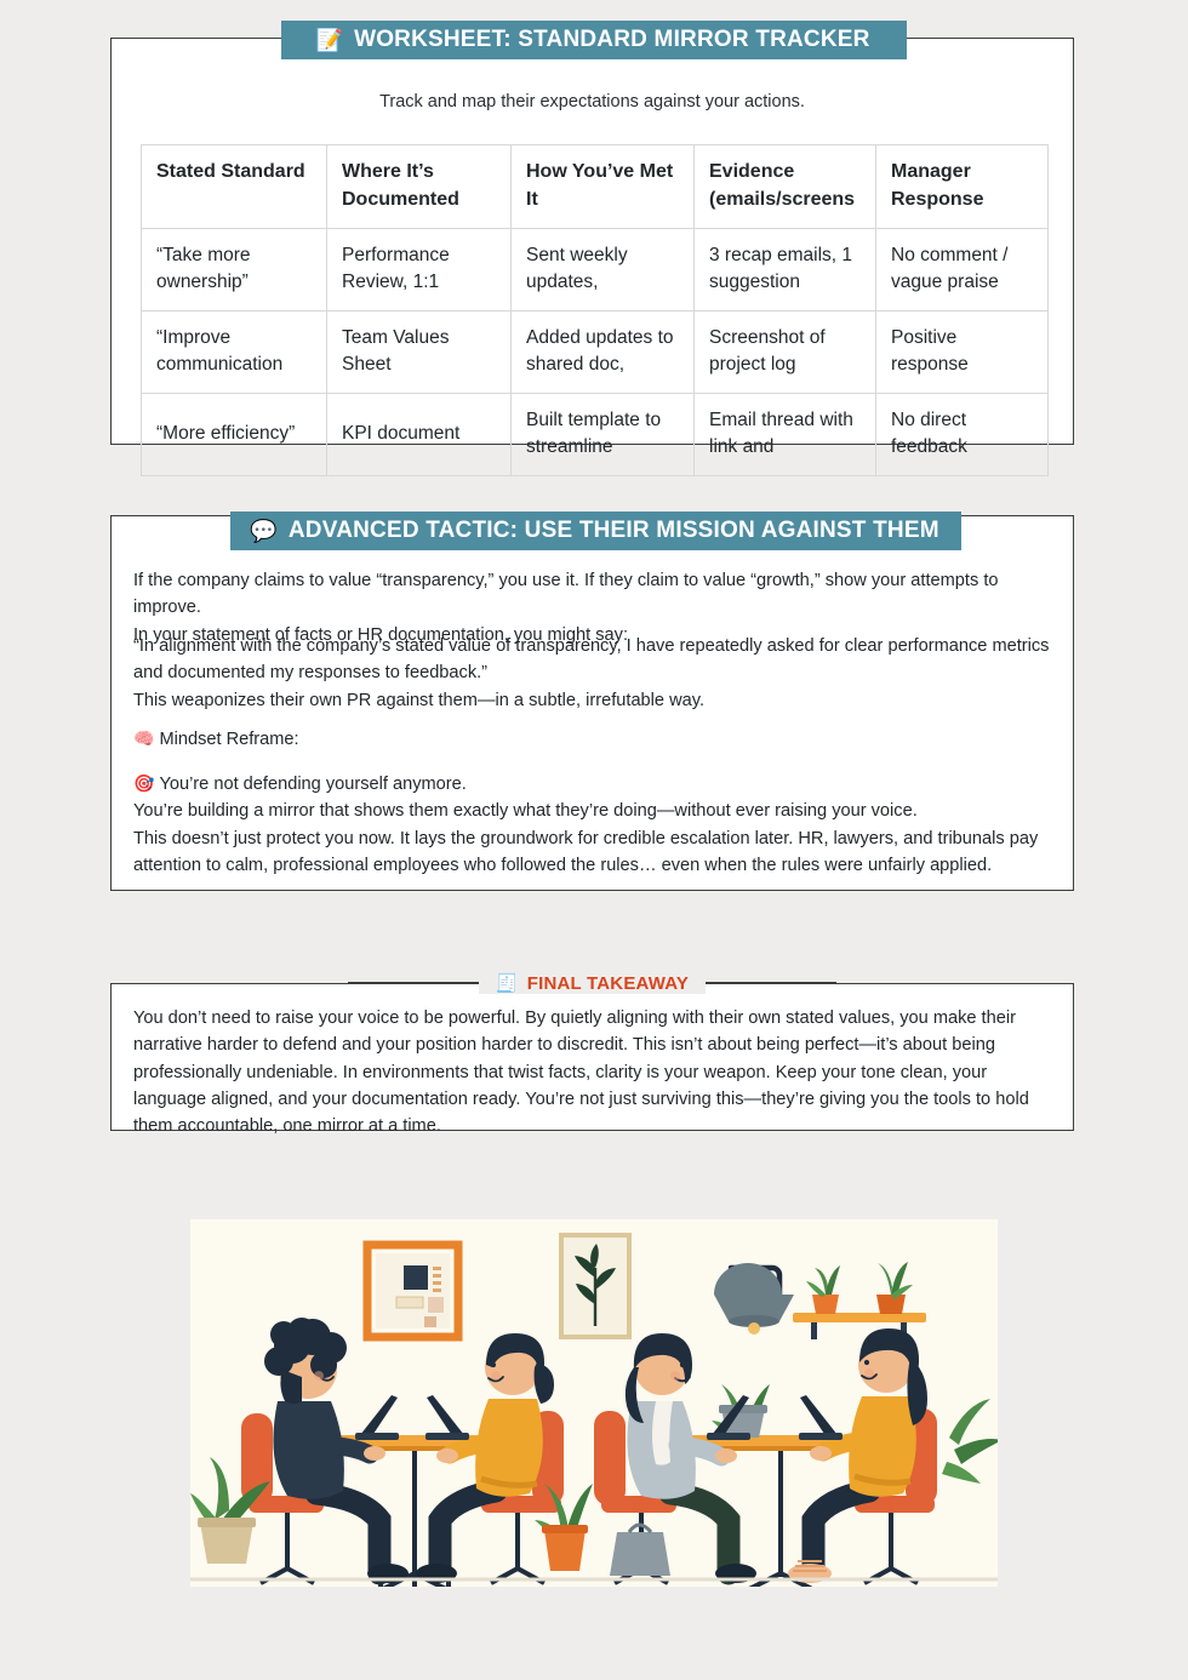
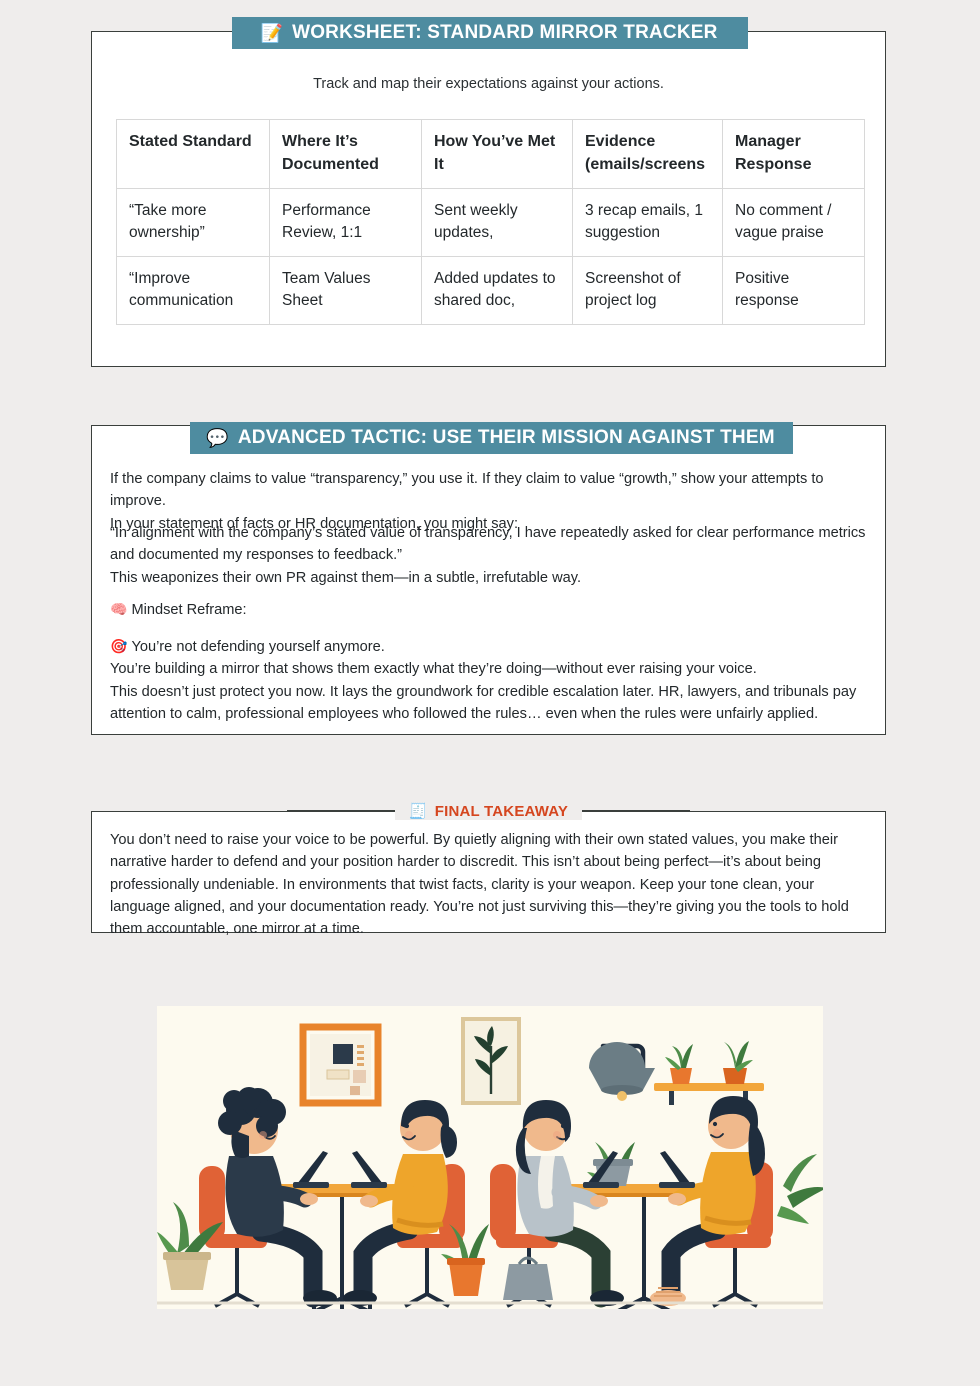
  Track and map their expectations against your actions.
  Stated Standard	Where It’s Documented	How You’ve Met It	Evidence (emails/screens	Manager Response
  “Take more ownership”	Performance Review, 1:1	Sent weekly updates,	3 recap emails, 1 suggestion	No comment / vague praise
  “Improve communication	Team Values Sheet	Added updates to shared doc,	Screenshot of project log	Positive response
- “More efficiency”	KPI document	Built template to streamline	Email thread with link and	No direct feedback
  📝
  WORKSHEET: STANDARD MIRROR TRACKER
  If the company claims to value “transparency,” you use it. If they claim to value “growth,” show your attempts to improve.
  In your statement of facts or HR documentation, you might say:
  “In alignment with the company’s stated value of transparency, I have repeatedly asked for clear performance metrics and documented my responses to feedback.”
  This weaponizes their own PR against them—in a subtle, irrefutable way.
  🧠 Mindset Reframe:
  🎯 You’re not defending yourself anymore.
  You’re building a mirror that shows them exactly what they’re doing—without ever raising your voice.
  This doesn’t just protect you now. It lays the groundwork for credible escalation later. HR, lawyers, and tribunals pay attention to calm, professional employees who followed the rules… even when the rules were unfairly applied.
  💬
  ADVANCED TACTIC: USE THEIR MISSION AGAINST THEM
  You don’t need to raise your voice to be powerful. By quietly aligning with their own stated values, you make their narrative harder to defend and your position harder to discredit. This isn’t about being perfect—it’s about being professionally undeniable. In environments that twist facts, clarity is your weapon. Keep your tone clean, your language aligned, and your documentation ready. You’re not just surviving this—they’re giving you the tools to hold them accountable, one mirror at a time.
  🧾
  FINAL TAKEAWAY
